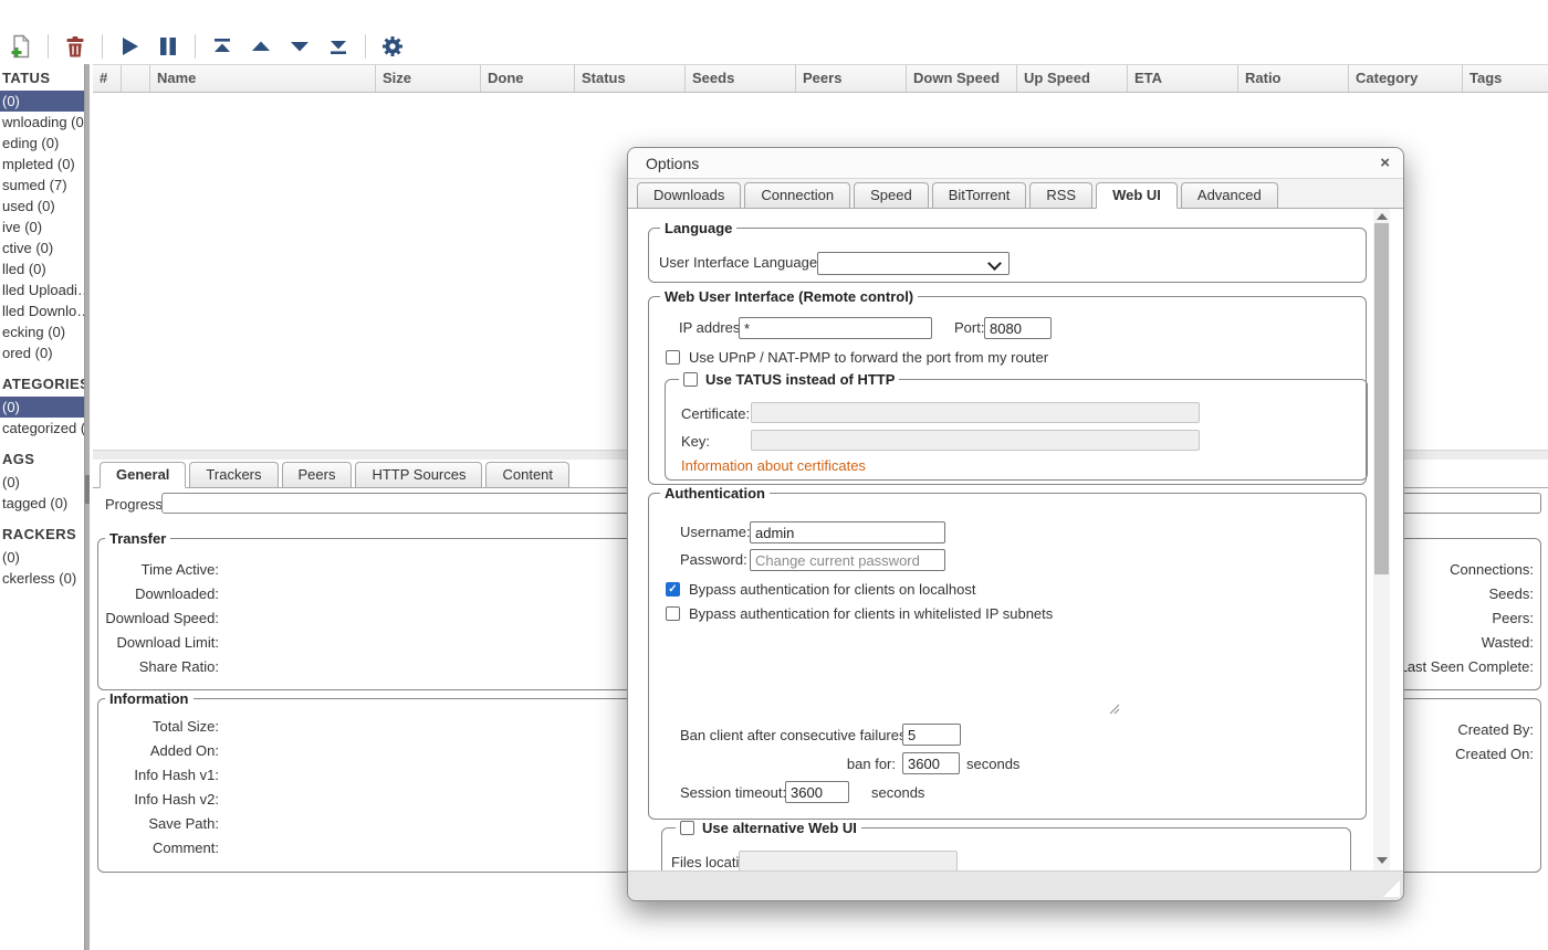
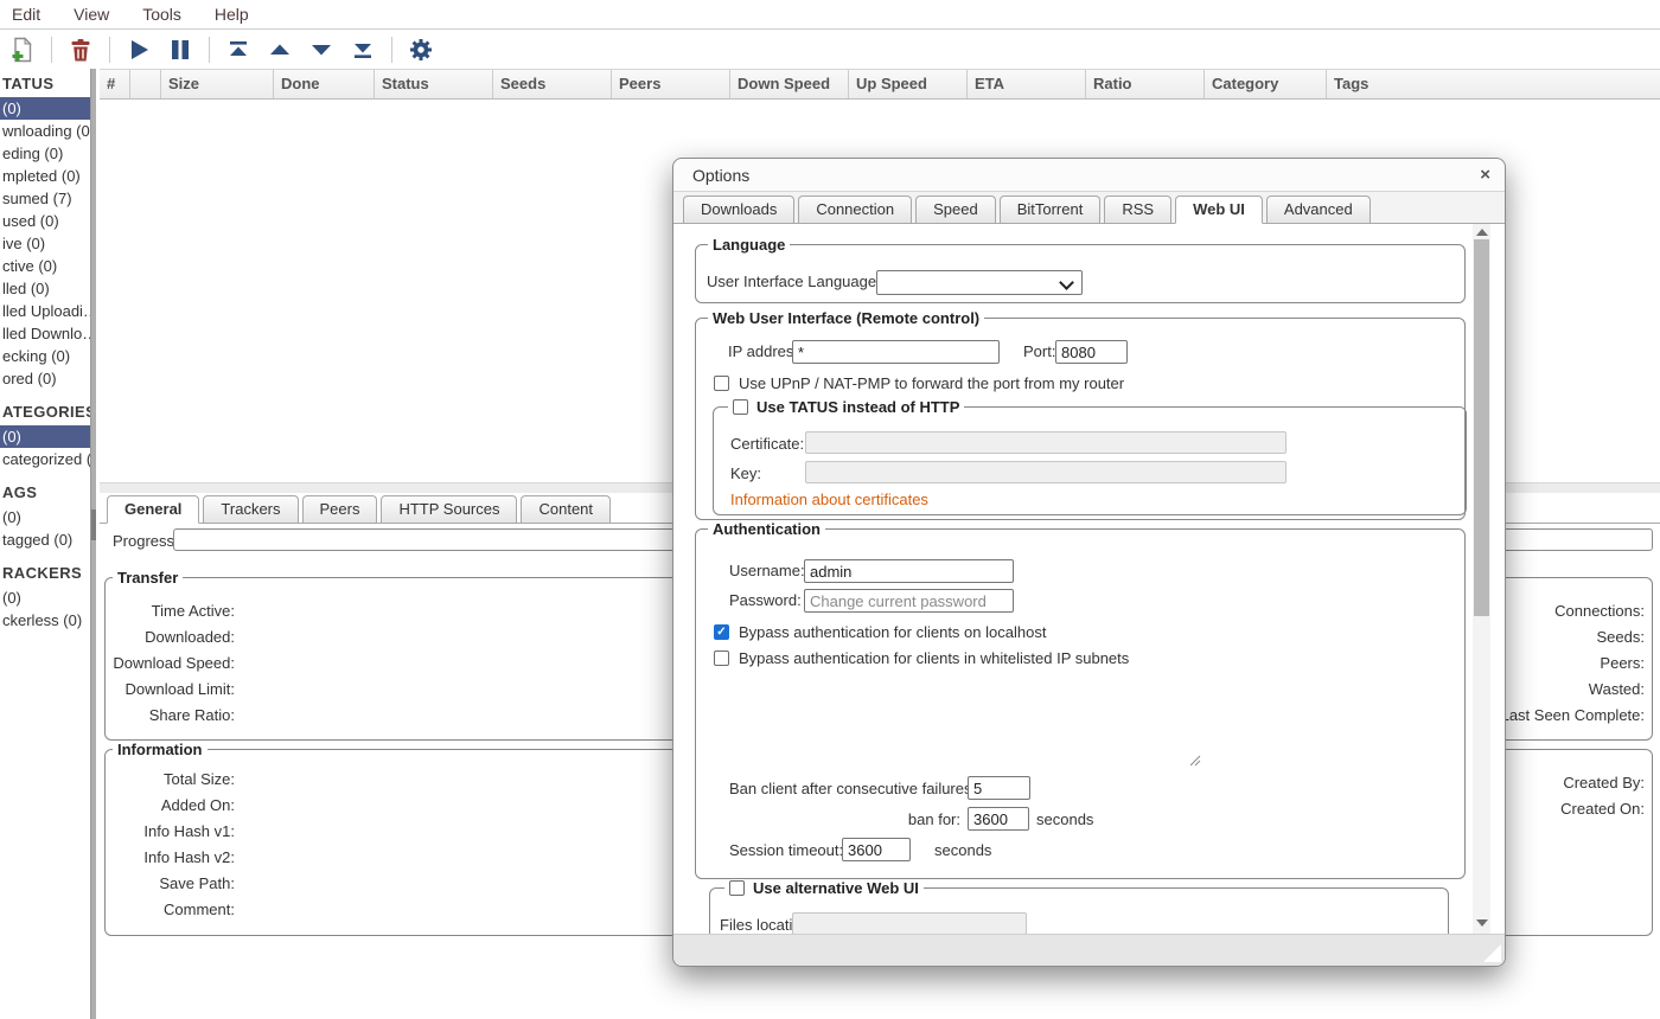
+ Edit
+ View
+ Tools
+ Help
  #
- Name
  Size
  Done
  Status
  Seeds
  Peers
  Down Speed
  Up Speed
  ETA
  Ratio
  Category
  Tags
  TATUS
  (0)
  wnloading (0
  eding (0)
  mpleted (0)
  sumed (7)
  used (0)
  ive (0)
  ctive (0)
  lled (0)
  lled Uploadi
  lled Downlo
  ecking (0)
  ored (0)
  ATEGORIE
  (0)
  categorized (
  AGS
  (0)
  tagged (0)
  RACKERS
  (0)
  ckerless (0)
  General
  Trackers
  Peers
  HTTP Sources
  Content
  Progress
  Transfer
  Time Active:
  Downloaded:
  Download Speed:
  Download Limit:
  Share Ratio:
  Connections:
  Seeds:
  Peers:
  Wasted:
  ast Seen Complete:
  Information
  Total Size:
  Added On:
  Info Hash v1:
  Info Hash v2:
  Save Path:
  Comment:
  Created By:
  Created On:
  Options
  ×
  Downloads
  Connection
  Speed
  BitTorrent
  RSS
  Web UI
  Advanced
  Language
  User Interface Language
  Web User Interface (Remote control)
  IP addres
  *
  Port:
  8080
  Use UPnP / NAT-PMP to forward the port from my router
  Use TATUS instead of HTTP
  Certificate:
  Key:
  Information about certificates
  Authentication
  Username:
  admin
  Password:
  Change current password
  Bypass authentication for clients on localhost
  Bypass authentication for clients in whitelisted IP subnets
  Ban client after consecutive failure
  5
  ban for:
  3600
  seconds
  Session timeout
  3600
  seconds
  Use alternative Web UI
  Files locati
